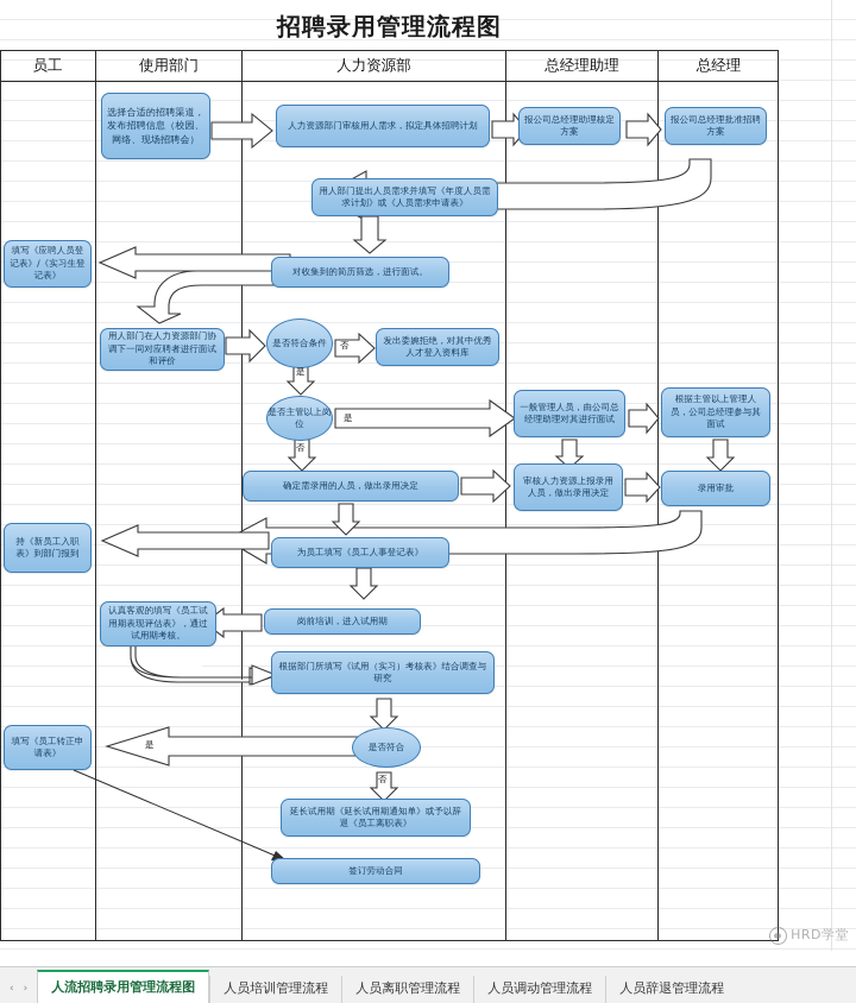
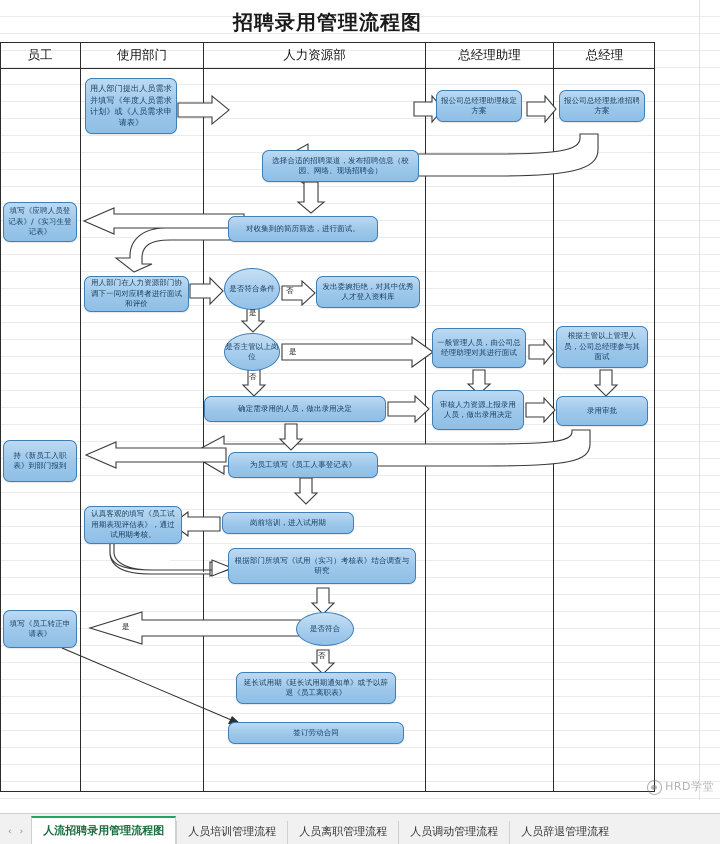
  招聘录用管理流程图
  员工
  使用部门
  人力资源部
  总经理助理
  总经理
  否
  是
  是
  否
  是
  否
- 选择合适的招聘渠道，发布招聘信息（校园、网络、现场招聘会）
+ 用人部门提出人员需求并填写《年度人员需求计划》或《人员需求申请表》
- 人力资源部门审核用人需求，拟定具体招聘计划
  报公司总经理助理核定方案
  报公司总经理批准招聘方案
- 用人部门提出人员需求并填写《年度人员需求计划》或《人员需求申请表》
+ 选择合适的招聘渠道，发布招聘信息（校园、网络、现场招聘会）
  填写《应聘人员登记表》/《实习生登记表》
  对收集到的简历筛选，进行面试。
  用人部门在人力资源部门协调下一同对应聘者进行面试和评价
  是否符合条件
  发出委婉拒绝，对其中优秀人才登入资料库
  是否主管以上岗位
  一般管理人员，由公司总经理助理对其进行面试
  根据主管以上管理人员，公司总经理参与其面试
  确定需录用的人员，做出录用决定
  审核人力资源上报录用人员，做出录用决定
  录用审批
  为员工填写《员工人事登记表》
  持《新员工入职表》到部门报到
  岗前培训，进入试用期
  认真客观的填写《员工试用期表现评估表》，通过试用期考核。
  根据部门所填写《试用（实习）考核表》结合调查与研究
  是否符合
  填写《员工转正申请表》
  延长试用期《延长试用期通知单》或予以辞退《员工离职表》
  签订劳动合同
  HRD学堂
  ‹
  ›
  人流招聘录用管理流程图
  人员培训管理流程
  人员离职管理流程
  人员调动管理流程
  人员辞退管理流程
